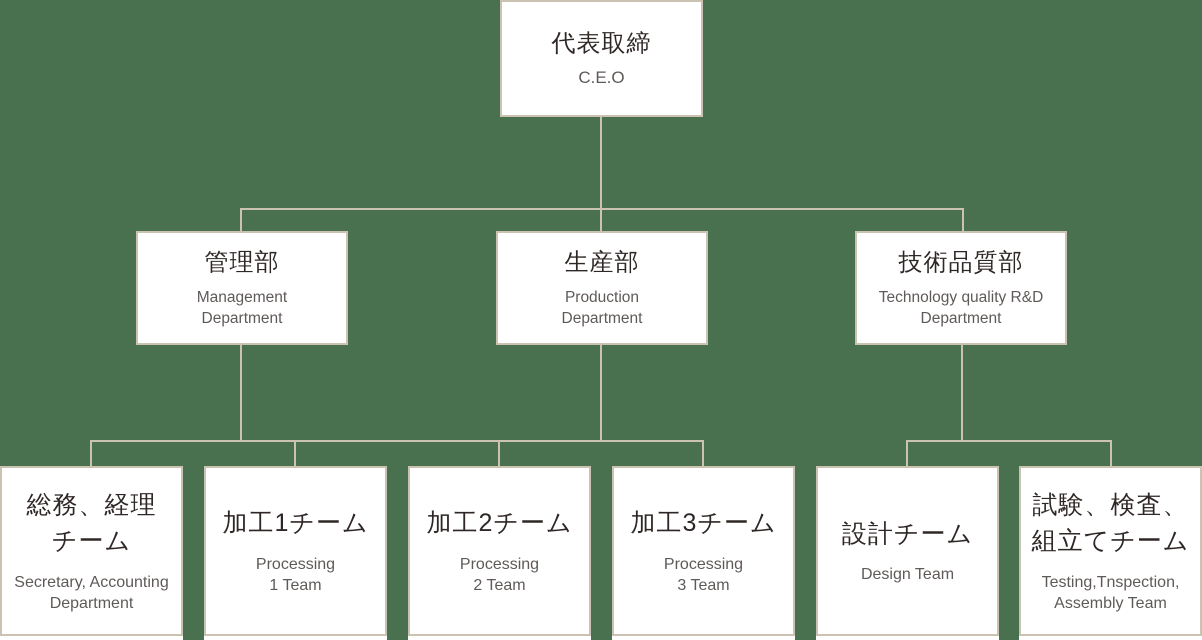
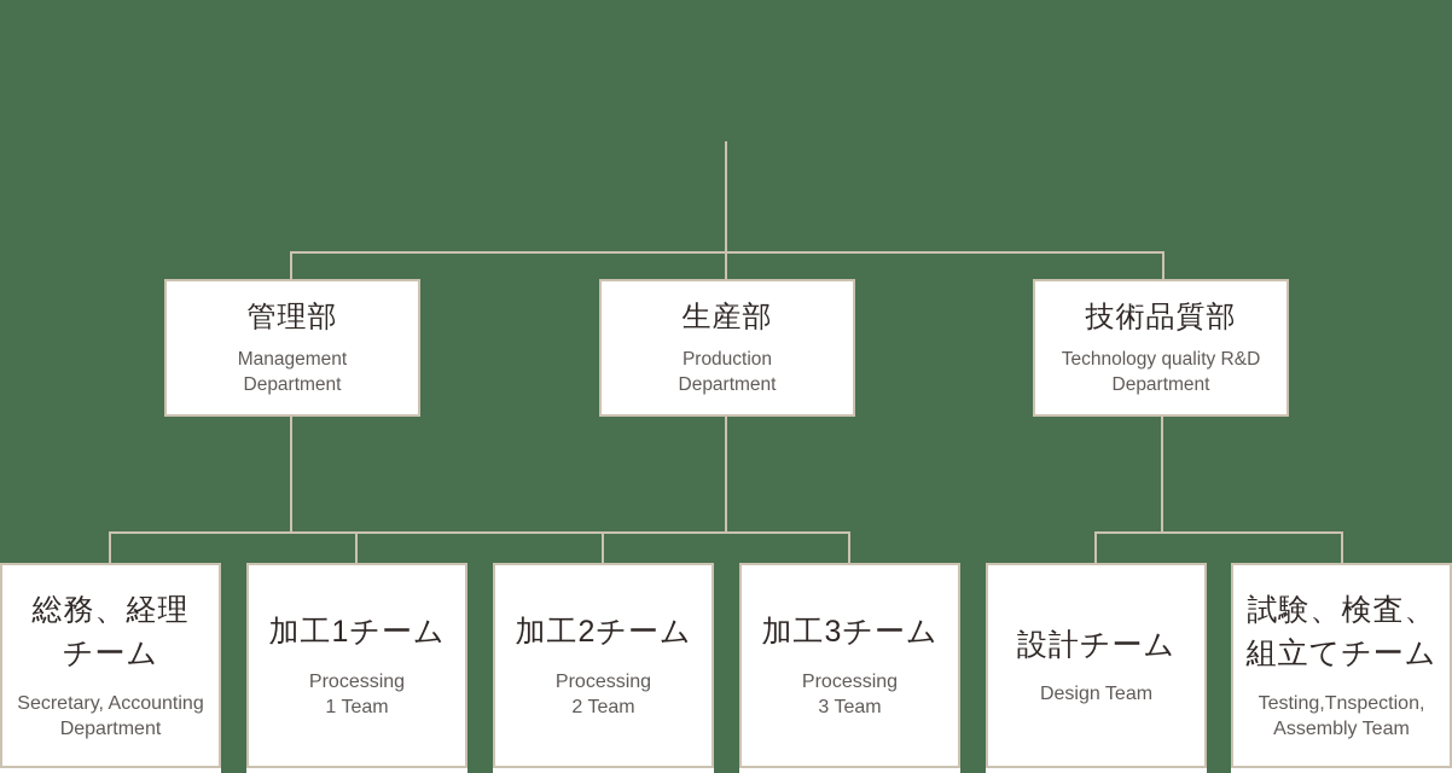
- 代表取締
- C.E.O
  管理部
  Management
  Department
  生産部
  Production
  Department
  技術品質部
  Technology quality R&D
  Department
  総務、経理
  チーム
  Secretary, Accounting
  Department
  加工1チーム
  Processing
  1 Team
  加工2チーム
  Processing
  2 Team
  加工3チーム
  Processing
  3 Team
  設計チーム
  Design Team
  試験、検査、
  組立てチーム
  Testing,Tnspection,
  Assembly Team
